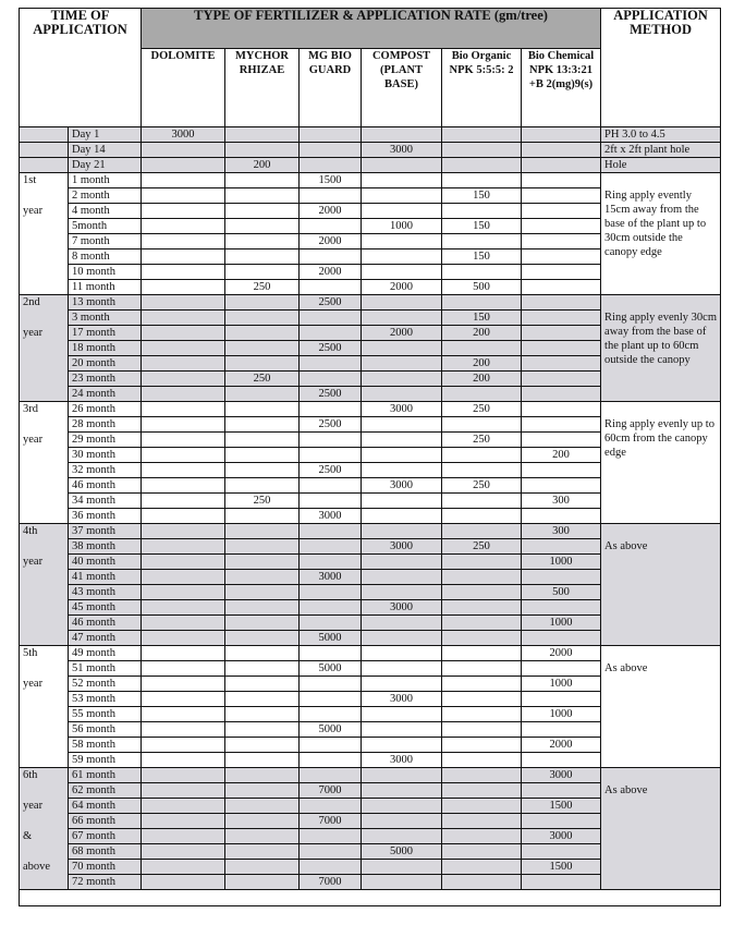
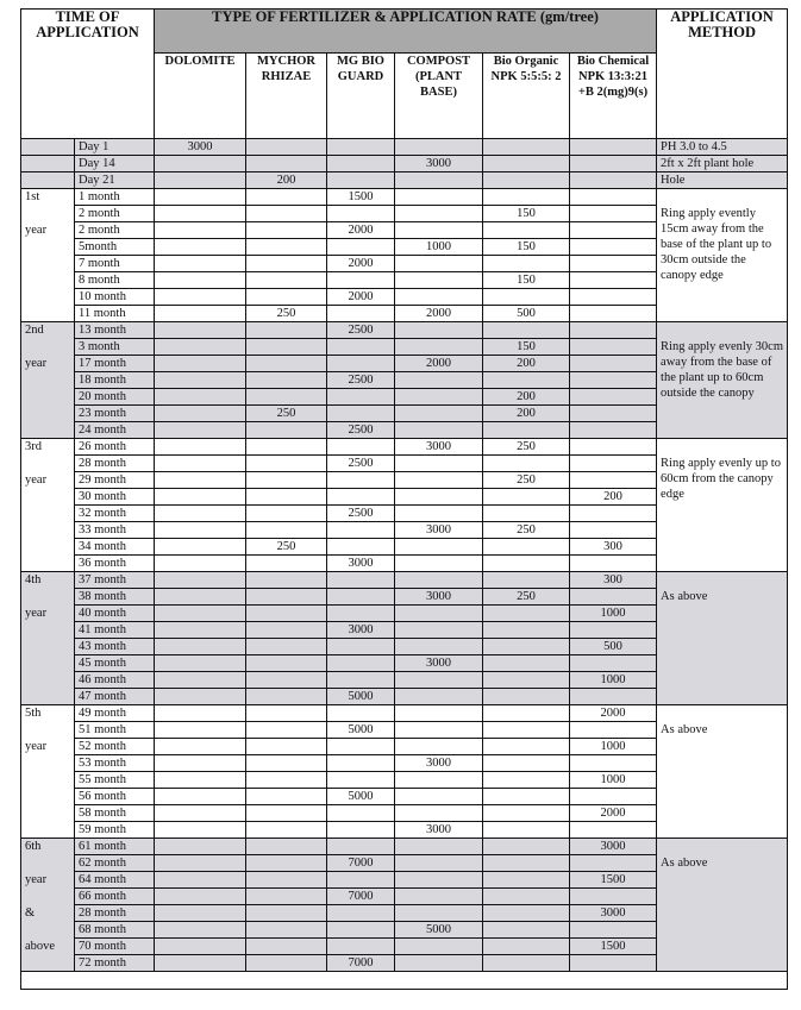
  TIME OF APPLICATION	TYPE OF FERTILIZER & APPLICATION RATE (gm/tree)	APPLICATION METHOD
  DOLOMITE	MYCHOR RHIZAE	MG BIO GUARD	COMPOST (PLANT BASE)	Bio Organic NPK 5:5:5: 2	Bio Chemical NPK 13:3:21 +B 2(mg)9(s)
  	Day 1	3000						PH 3.0 to 4.5
  	Day 14				3000			2ft x 2ft plant hole
  	Day 21		200					Hole
  1styear	1 month			1500				Ring apply evently 15cm away from the base of the plant up to 30cm outside the canopy edge
  2 month					150
- 4 month			2000
+ 2 month			2000
  5month				1000	150
  7 month			2000
  8 month					150
  10 month			2000
  11 month		250		2000	500
  2ndyear	13 month			2500				Ring apply evenly 30cm away from the base of the plant up to 60cm outside the canopy
  3 month					150
  17 month				2000	200
  18 month			2500
  20 month					200
  23 month		250			200
  24 month			2500
  3rdyear	26 month				3000	250		Ring apply evenly up to 60cm from the canopy edge
  28 month			2500
  29 month					250
  30 month						200
  32 month			2500
- 46 month				3000	250
+ 33 month				3000	250
  34 month		250				300
  36 month			3000
  4thyear	37 month						300	As above
  38 month				3000	250
  40 month						1000
  41 month			3000
  43 month						500
  45 month				3000
  46 month						1000
  47 month			5000
  5thyear	49 month						2000	As above
  51 month			5000
  52 month						1000
  53 month				3000
  55 month						1000
  56 month			5000
  58 month						2000
  59 month				3000
  6thyear&above	61 month						3000	As above
  62 month			7000
  64 month						1500
  66 month			7000
- 67 month						3000
+ 28 month						3000
  68 month				5000
  70 month						1500
  72 month			7000
